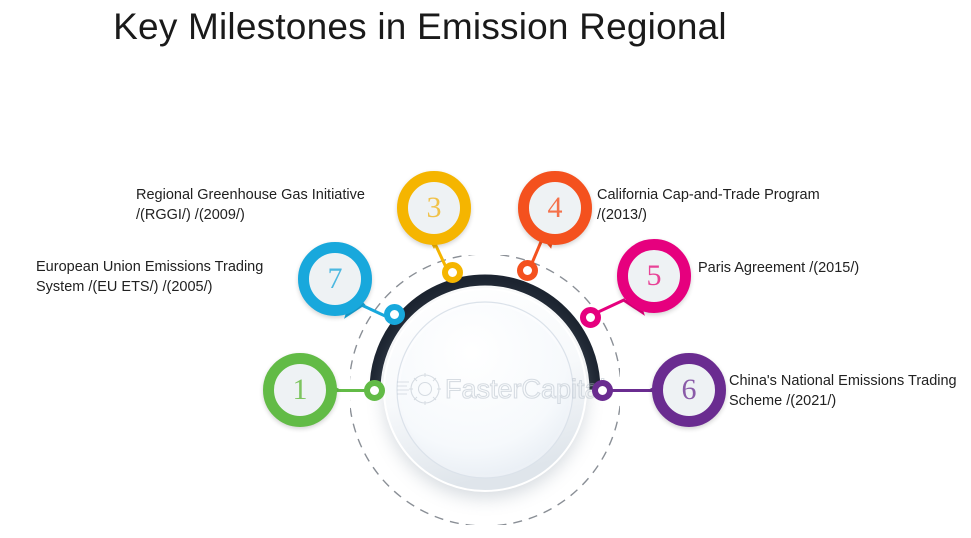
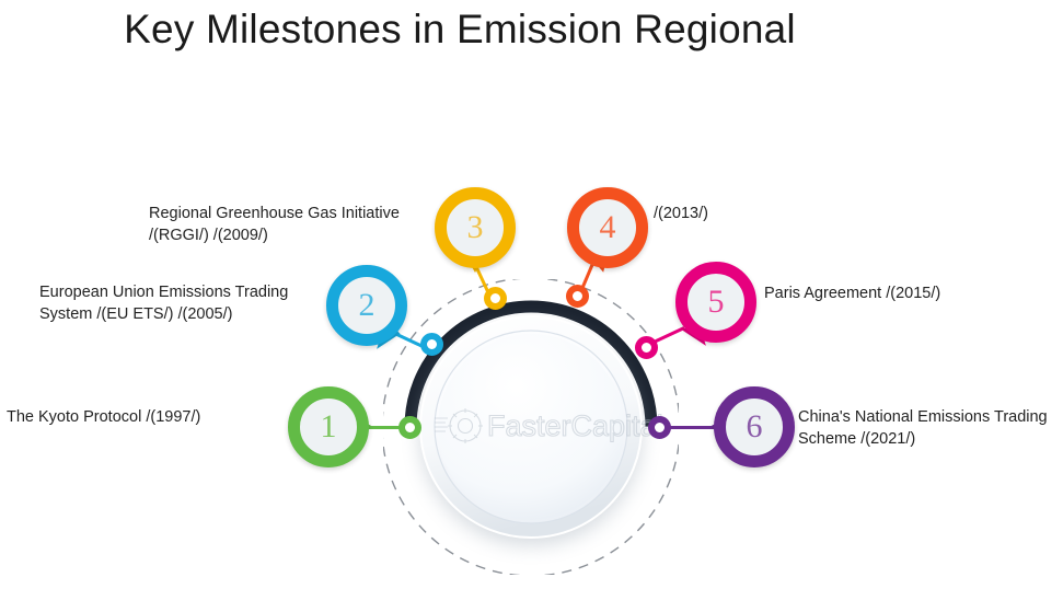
  Key Milestones in Emission Regional
  FasterCapit
  1
+ The Kyoto Protocol /(1997/)
- 7
+ 2
  European Union Emissions Trading
  System /(EU ETS/) /(2005/)
  3
  Regional Greenhouse Gas Initiative
  /(RGGI/) /(2009/)
  4
- California Cap-and-Trade Program
  /(2013/)
  5
  Paris Agreement /(2015/)
  6
  China's National Emissions Trading
  Scheme /(2021/)
